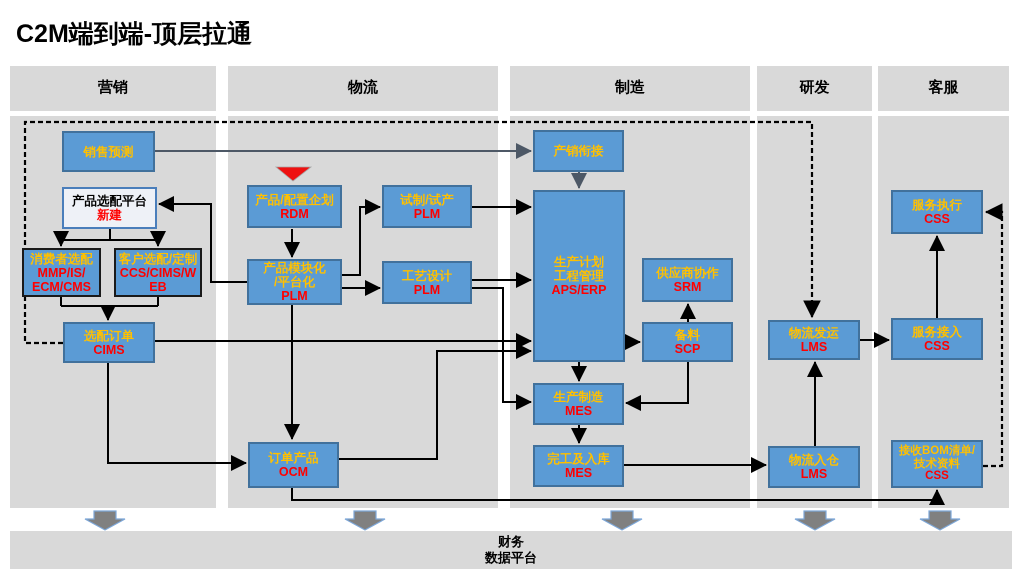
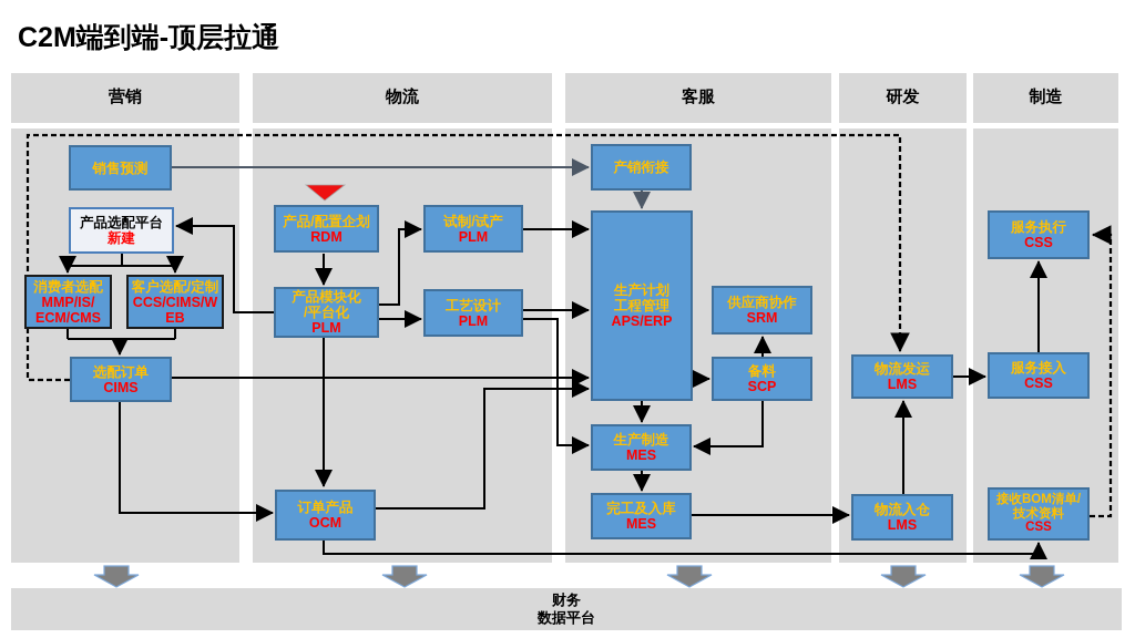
  C2M端到端-顶层拉通
  营销
  物流
- 制造
+ 客服
  研发
- 客服
+ 制造
  销售预测
  产品选配平台
  新建
  消费者选配
  MMP/IS/
  ECM/CMS
  客户选配/定制
  CCS/CIMS/W
  EB
  选配订单
  CIMS
  产品/配置企划
  RDM
  试制/试产
  PLM
  产品模块化
  /平台化
  PLM
  工艺设计
  PLM
  订单产品
  OCM
  产销衔接
  生产计划
  工程管理
  APS/ERP
  供应商协作
  SRM
  备料
  SCP
  生产制造
  MES
  完工及入库
  MES
  物流发运
  LMS
  物流入仓
  LMS
  服务执行
  CSS
  服务接入
  CSS
  接收BOM清单/
  技术资料
  CSS
  财务
  数据平台
